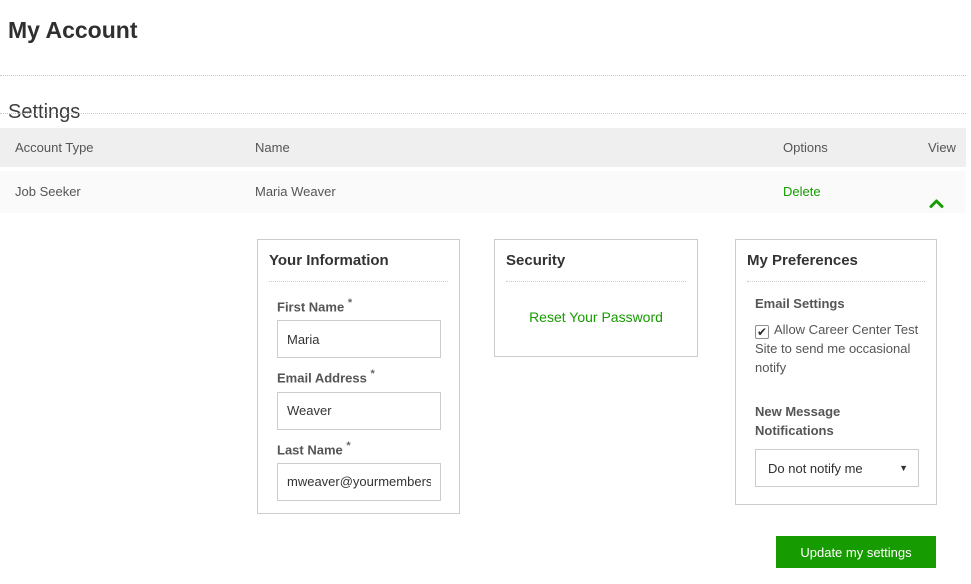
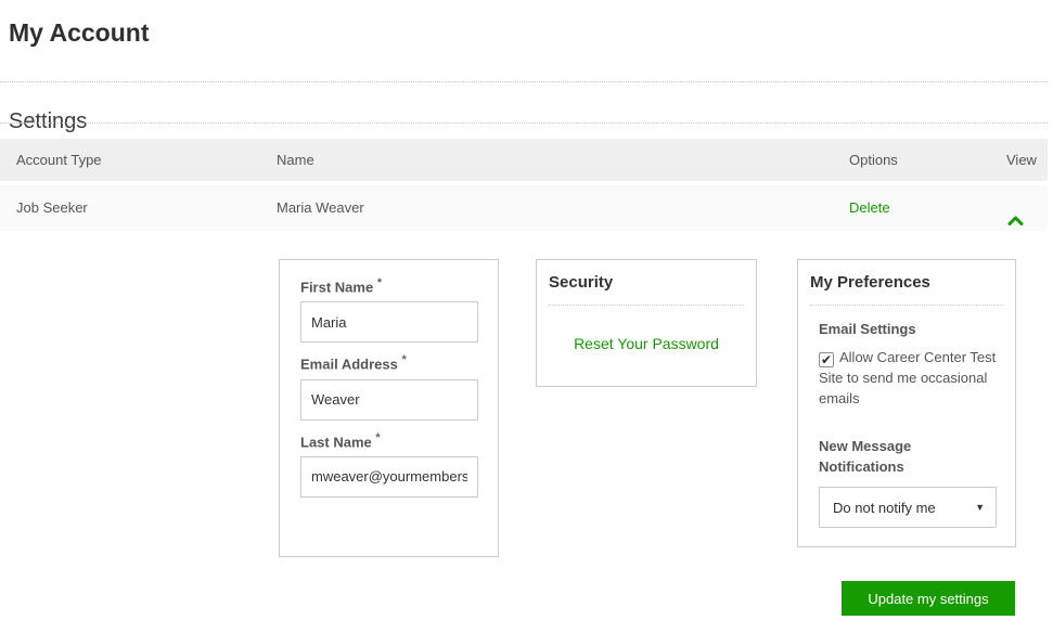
  My Account
  Settings
  Account Type
  Name
  Options
  View
  Job Seeker
  Maria Weaver
  Delete
- Your Information
  First Name *
  Maria
  Email Address *
  Weaver
  Last Name *
  mweaver@yourmembers
  Security
  Reset Your Password
  My Preferences
  Email Settings
- ✔ Allow Career Center Test Site to send me occasional notify
+ ✔ Allow Career Center Test Site to send me occasional emails
  New Message Notifications
  Do not notify me
  ▼
  Update my settings
